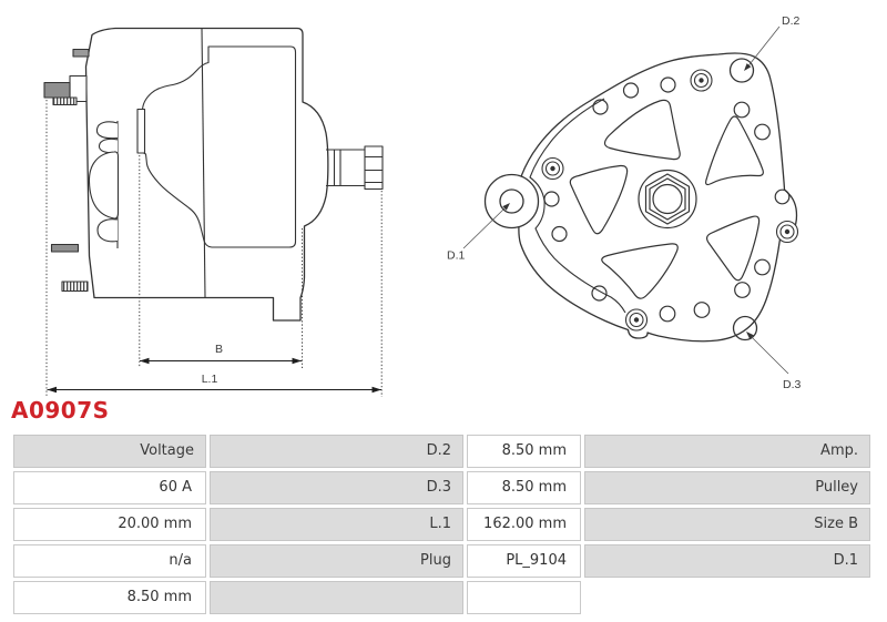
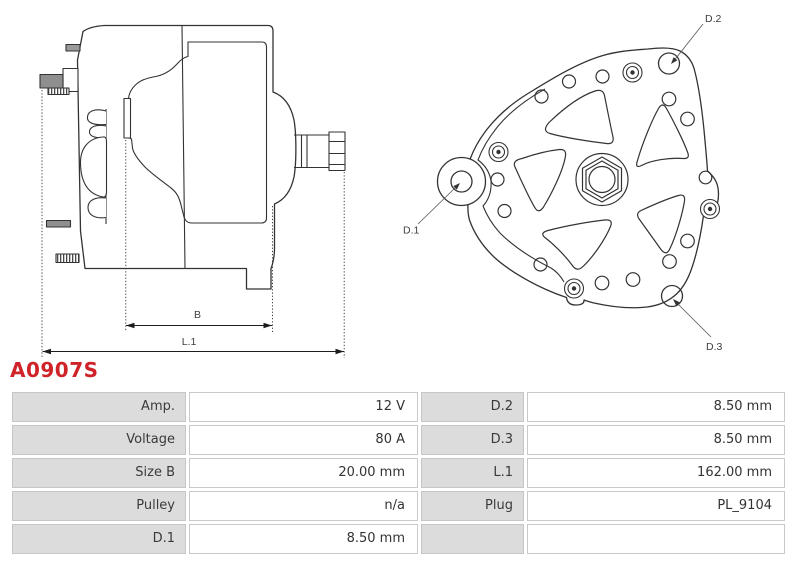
  B
  L.1
  D.2
  D.1
  D.3
  A0907S
- Voltage
+ Amp.
+ 12 V
  D.2
  8.50 mm
- Amp.
+ Voltage
- 60 A
+ 80 A
  D.3
  8.50 mm
- Pulley
+ Size B
  20.00 mm
  L.1
  162.00 mm
- Size B
+ Pulley
  n/a
  Plug
  PL_9104
  D.1
  8.50 mm
